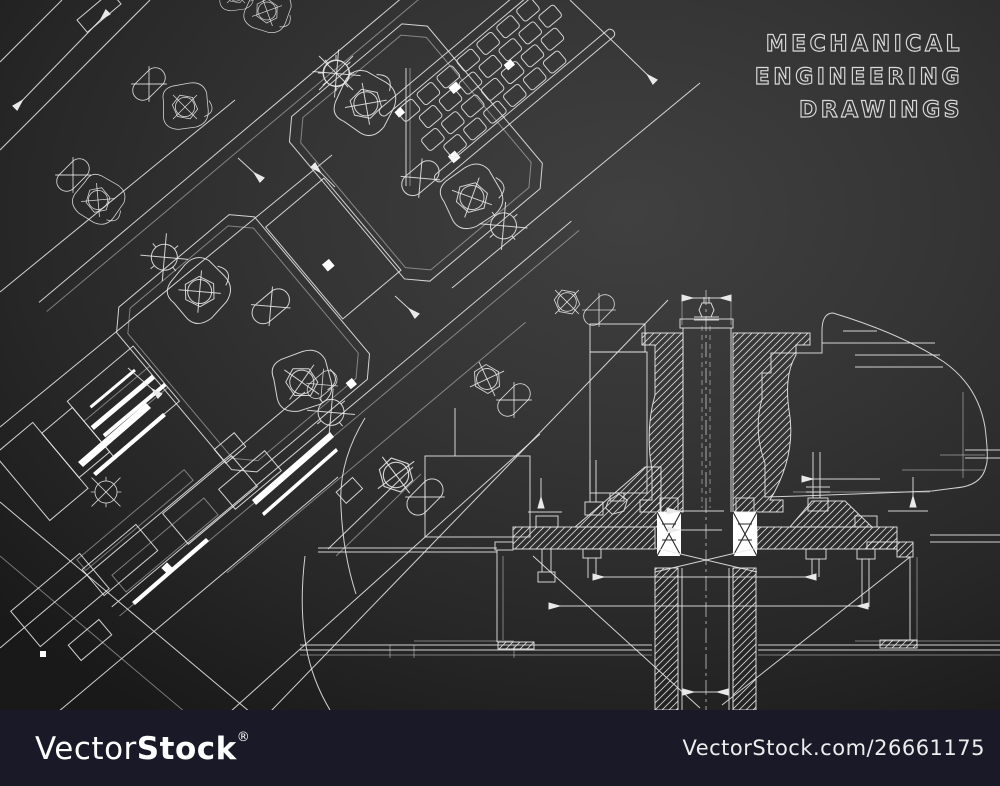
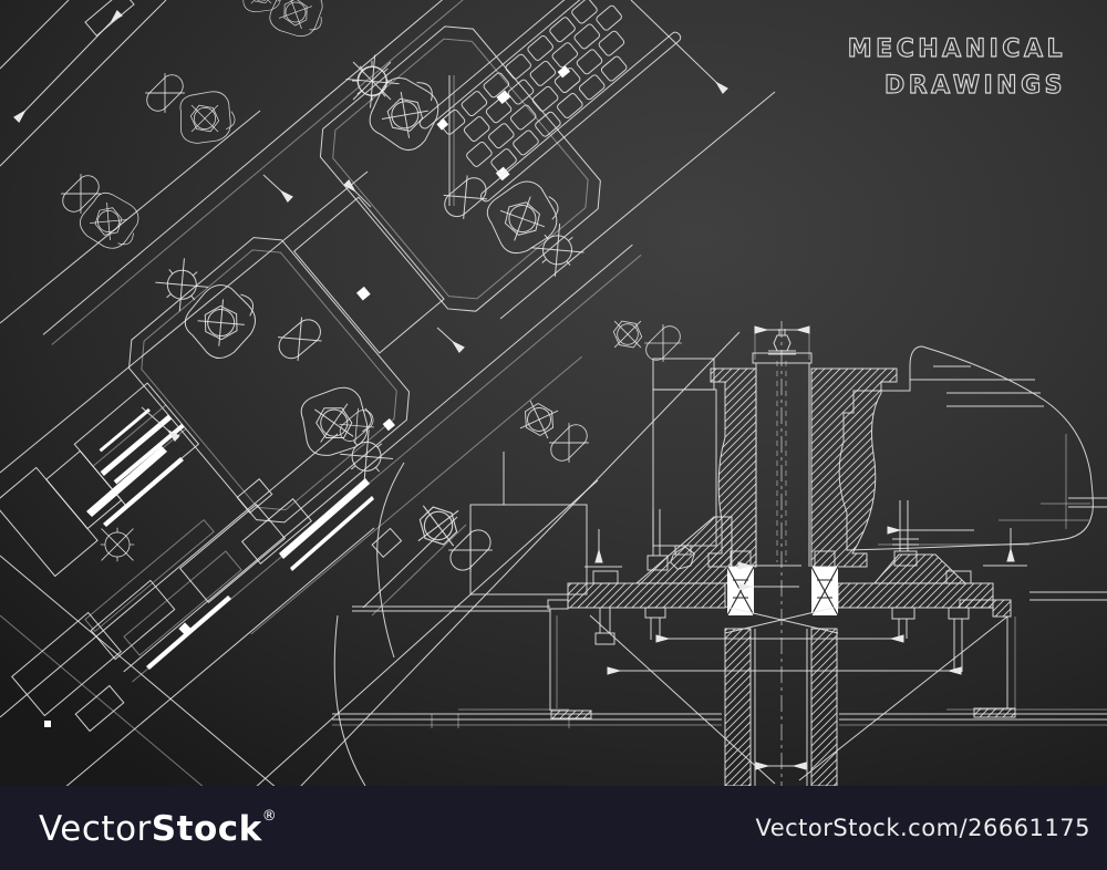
  MECHANICAL
- ENGINEERING
  DRAWINGS
  VectorStock®
  VectorStock.com/26661175
